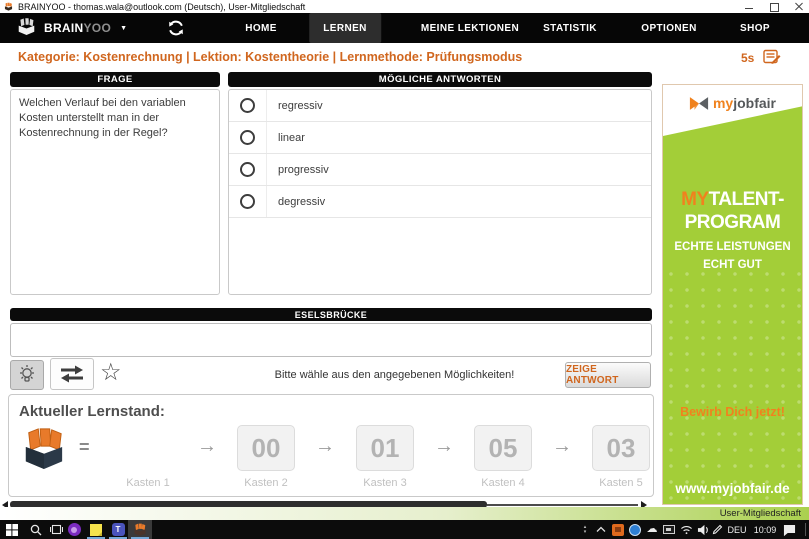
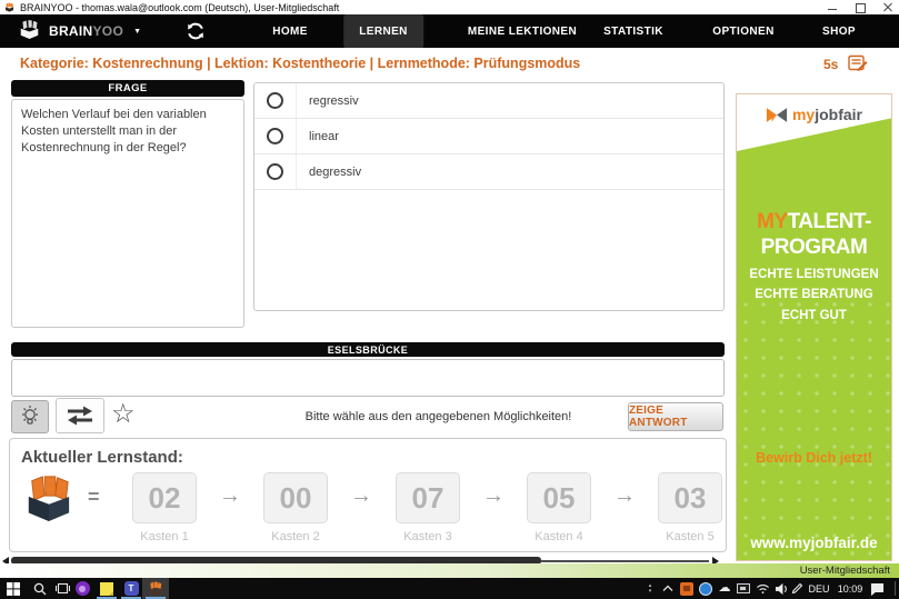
  BRAINYOO - thomas.wala@outlook.com (Deutsch), User-Mitgliedschaft
  BRAINYOO
  HOME
  LERNEN
  MEINE LEKTIONEN
  STATISTIK
  OPTIONEN
  SHOP
  Kategorie: Kostenrechnung | Lektion: Kostentheorie | Lernmethode: Prüfungsmodus
  5s
  FRAGE
  Welchen Verlauf bei den variablen Kosten unterstellt man in der Kostenrechnung in der Regel?
- MÖGLICHE ANTWORTEN
  regressiv
  linear
- progressiv
  degressiv
  ESELSBRÜCKE
  ☆
  Bitte wähle aus den angegebenen Möglichkeiten!
  ZEIGE ANTWORT
  Aktueller Lernstand:
  =
+ 02
  Kasten 1
  →
  00
  Kasten 2
  →
- 01
+ 07
  Kasten 3
  →
  05
  Kasten 4
  →
  03
  Kasten 5
  User-Mitgliedschaft
  my
  jobfair
  MYTALENT-
  PROGRAM
  ECHTE LEISTUNGEN
+ ECHTE BERATUNG
  ECHT GUT
  Bewirb Dich jetzt!
  www.myjobfair.de
  T
  ☁
  DEU
  10:09
